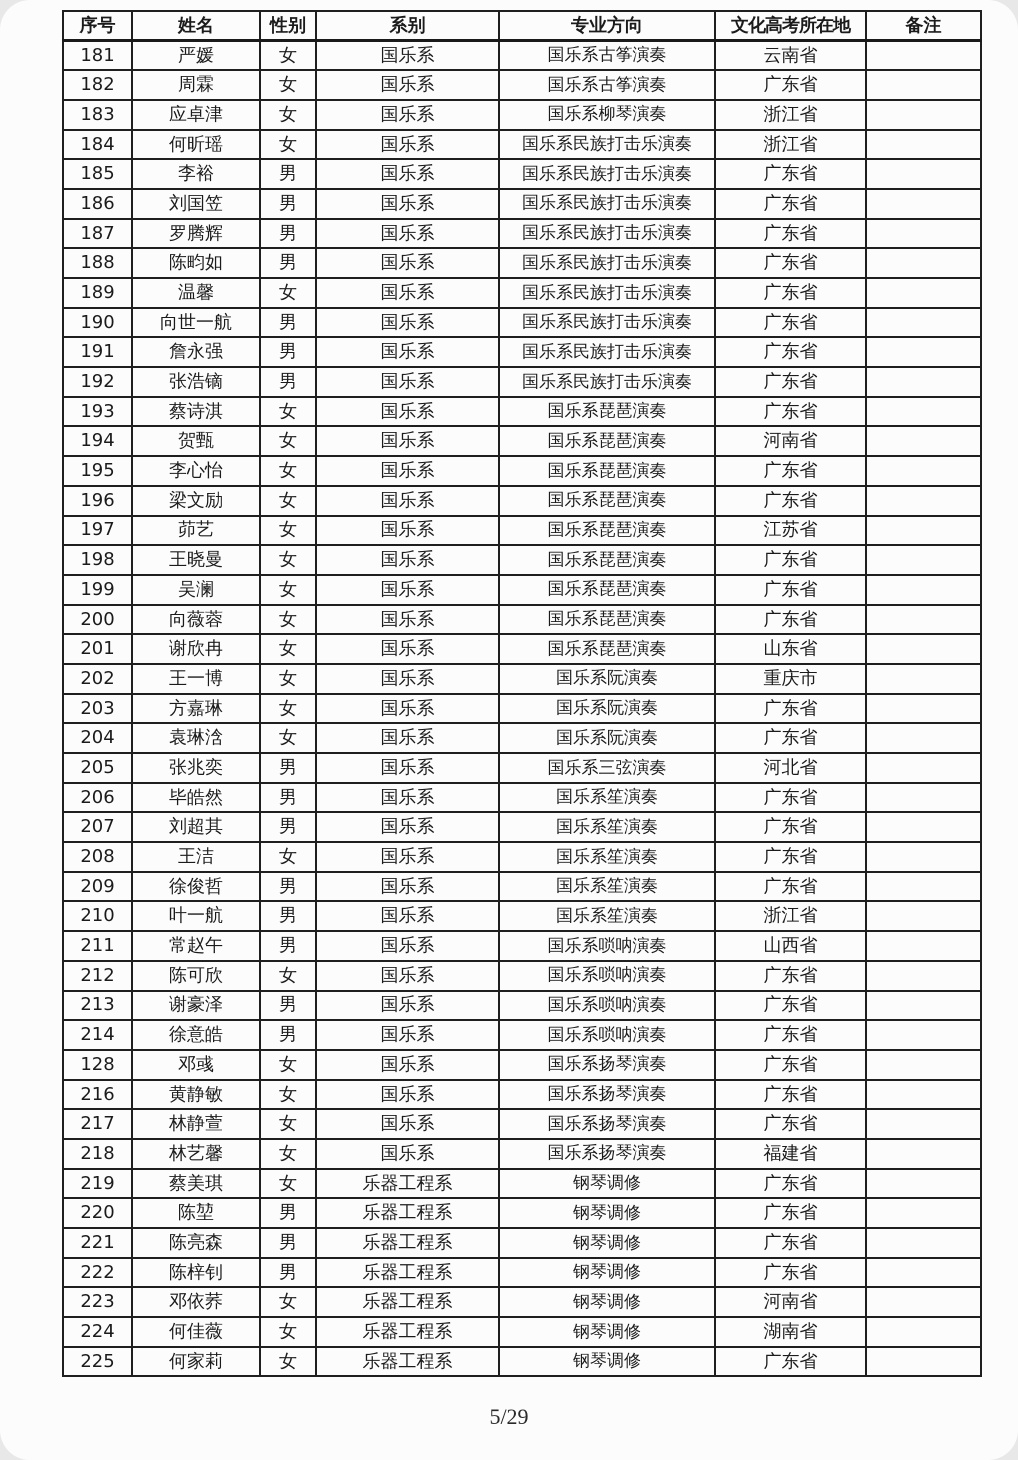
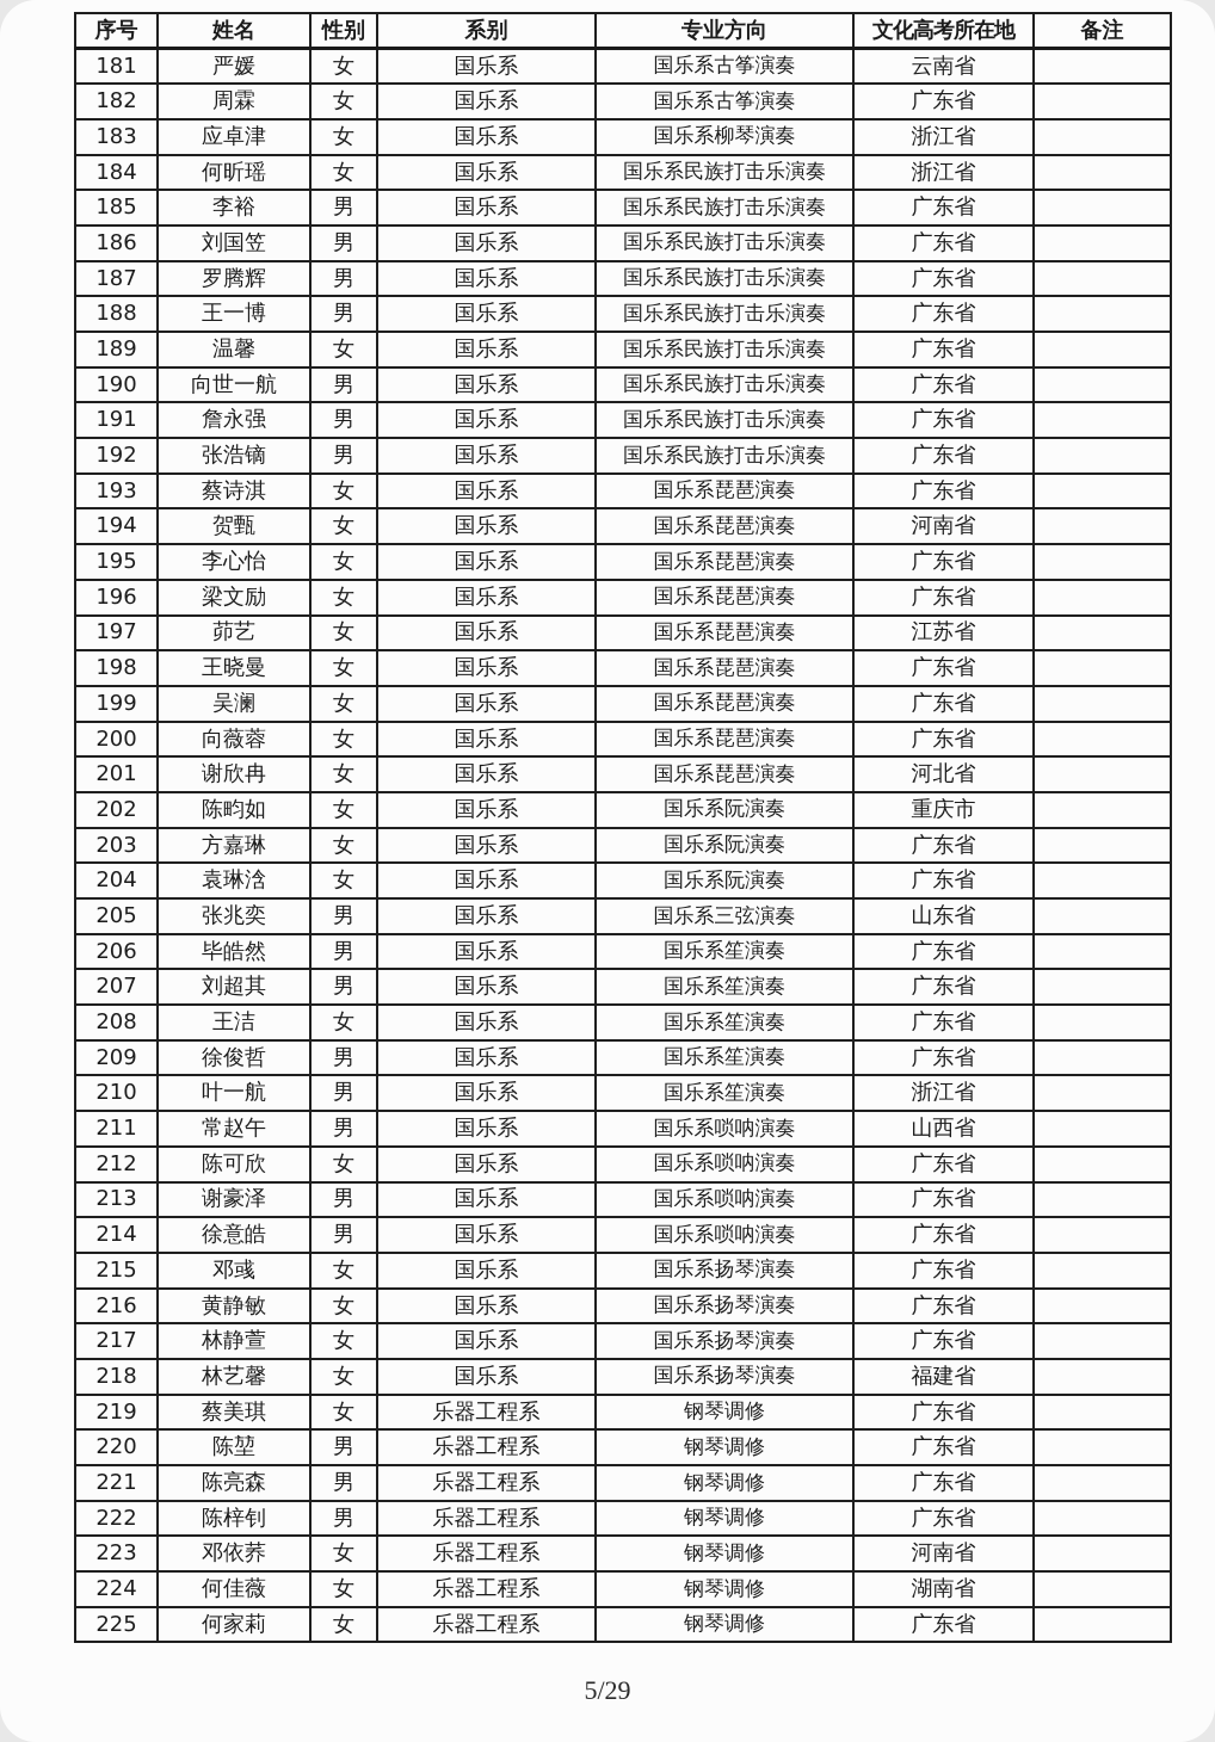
  序号	姓名	性别	系别	专业方向	文化高考所在地	备注
  181	严媛	女	国乐系	国乐系古筝演奏	云南省
  182	周霖	女	国乐系	国乐系古筝演奏	广东省
  183	应卓津	女	国乐系	国乐系柳琴演奏	浙江省
  184	何昕瑶	女	国乐系	国乐系民族打击乐演奏	浙江省
  185	李裕	男	国乐系	国乐系民族打击乐演奏	广东省
  186	刘国笠	男	国乐系	国乐系民族打击乐演奏	广东省
  187	罗腾辉	男	国乐系	国乐系民族打击乐演奏	广东省
- 188	陈畇如	男	国乐系	国乐系民族打击乐演奏	广东省
+ 188	王一博	男	国乐系	国乐系民族打击乐演奏	广东省
  189	温馨	女	国乐系	国乐系民族打击乐演奏	广东省
  190	向世一航	男	国乐系	国乐系民族打击乐演奏	广东省
  191	詹永强	男	国乐系	国乐系民族打击乐演奏	广东省
  192	张浩镝	男	国乐系	国乐系民族打击乐演奏	广东省
  193	蔡诗淇	女	国乐系	国乐系琵琶演奏	广东省
  194	贺甄	女	国乐系	国乐系琵琶演奏	河南省
  195	李心怡	女	国乐系	国乐系琵琶演奏	广东省
  196	梁文励	女	国乐系	国乐系琵琶演奏	广东省
  197	茆艺	女	国乐系	国乐系琵琶演奏	江苏省
  198	王晓曼	女	国乐系	国乐系琵琶演奏	广东省
  199	吴澜	女	国乐系	国乐系琵琶演奏	广东省
  200	向薇蓉	女	国乐系	国乐系琵琶演奏	广东省
- 201	谢欣冉	女	国乐系	国乐系琵琶演奏	山东省
+ 201	谢欣冉	女	国乐系	国乐系琵琶演奏	河北省
- 202	王一博	女	国乐系	国乐系阮演奏	重庆市
+ 202	陈畇如	女	国乐系	国乐系阮演奏	重庆市
  203	方嘉琳	女	国乐系	国乐系阮演奏	广东省
  204	袁琳浛	女	国乐系	国乐系阮演奏	广东省
- 205	张兆奕	男	国乐系	国乐系三弦演奏	河北省
+ 205	张兆奕	男	国乐系	国乐系三弦演奏	山东省
  206	毕皓然	男	国乐系	国乐系笙演奏	广东省
  207	刘超其	男	国乐系	国乐系笙演奏	广东省
  208	王洁	女	国乐系	国乐系笙演奏	广东省
  209	徐俊哲	男	国乐系	国乐系笙演奏	广东省
  210	叶一航	男	国乐系	国乐系笙演奏	浙江省
  211	常赵午	男	国乐系	国乐系唢呐演奏	山西省
  212	陈可欣	女	国乐系	国乐系唢呐演奏	广东省
  213	谢豪泽	男	国乐系	国乐系唢呐演奏	广东省
  214	徐意皓	男	国乐系	国乐系唢呐演奏	广东省
- 128	邓彧	女	国乐系	国乐系扬琴演奏	广东省
+ 215	邓彧	女	国乐系	国乐系扬琴演奏	广东省
  216	黄静敏	女	国乐系	国乐系扬琴演奏	广东省
  217	林静萱	女	国乐系	国乐系扬琴演奏	广东省
  218	林艺馨	女	国乐系	国乐系扬琴演奏	福建省
  219	蔡美琪	女	乐器工程系	钢琴调修	广东省
  220	陈堃	男	乐器工程系	钢琴调修	广东省
  221	陈亮森	男	乐器工程系	钢琴调修	广东省
  222	陈梓钊	男	乐器工程系	钢琴调修	广东省
  223	邓依荞	女	乐器工程系	钢琴调修	河南省
  224	何佳薇	女	乐器工程系	钢琴调修	湖南省
  225	何家莉	女	乐器工程系	钢琴调修	广东省
  5/29
